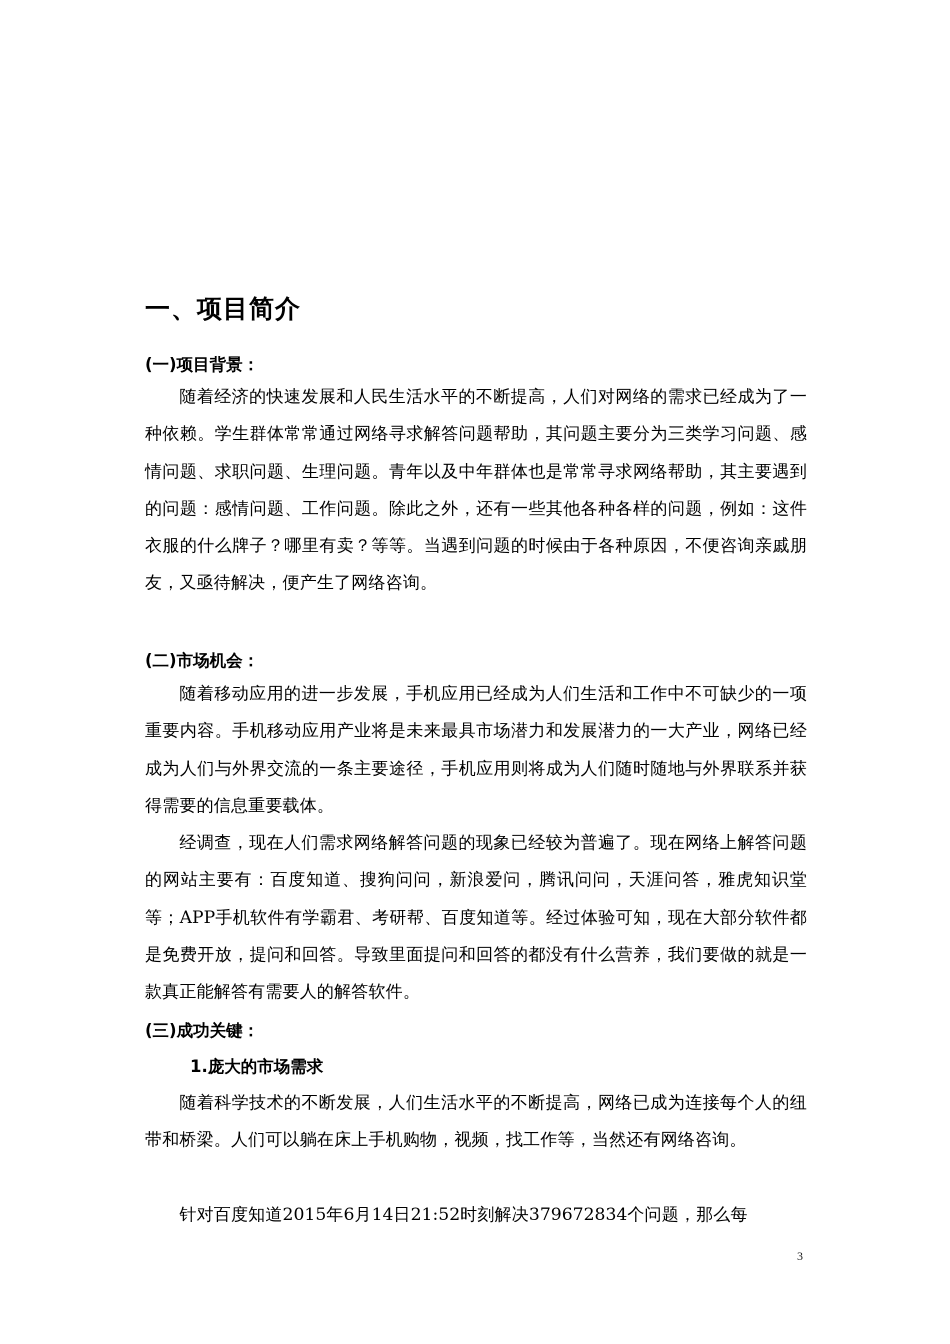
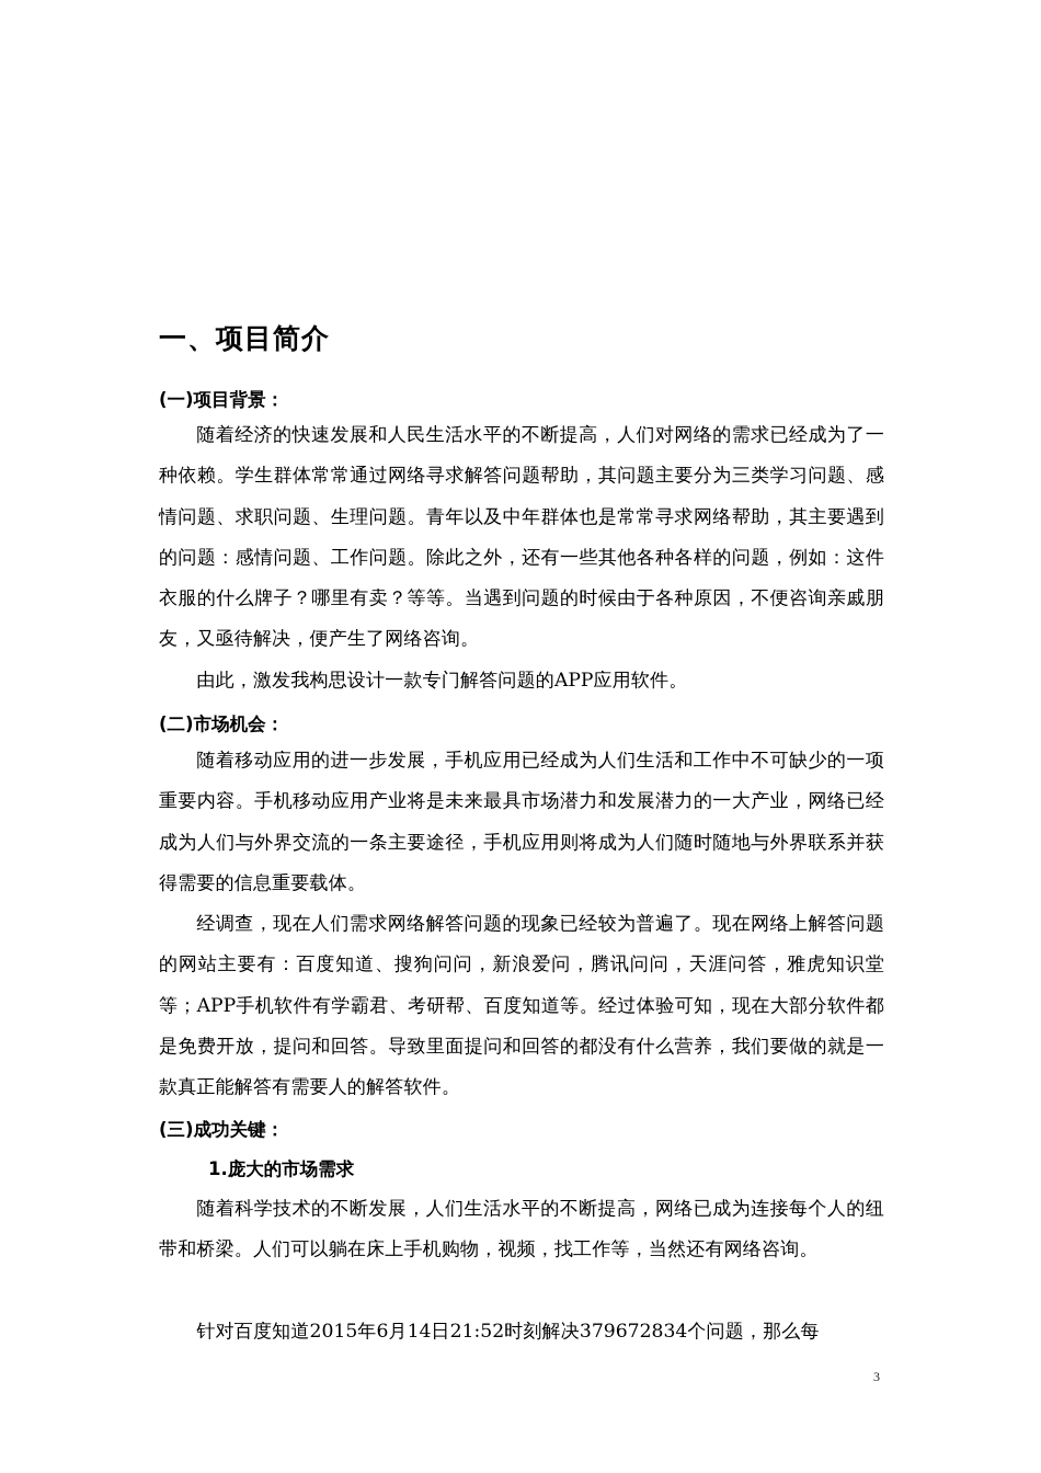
  一、项目简介
  (一)项目背景：
  随着经济的快速发展和人民生活水平的不断提高，人们对网络的需求已经成为了一种依赖。学生群体常常通过网络寻求解答问题帮助，其问题主要分为三类学习问题、感情问题、求职问题、生理问题。青年以及中年群体也是常常寻求网络帮助，其主要遇到的问题：感情问题、工作问题。除此之外，还有一些其他各种各样的问题，例如：这件衣服的什么牌子？哪里有卖？等等。当遇到问题的时候由于各种原因，不便咨询亲戚朋友，又亟待解决，便产生了网络咨询。
+ 由此，激发我构思设计一款专门解答问题的APP应用软件。
  (二)市场机会：
  随着移动应用的进一步发展，手机应用已经成为人们生活和工作中不可缺少的一项重要内容。手机移动应用产业将是未来最具市场潜力和发展潜力的一大产业，网络已经成为人们与外界交流的一条主要途径，手机应用则将成为人们随时随地与外界联系并获得需要的信息重要载体。
  经调查，现在人们需求网络解答问题的现象已经较为普遍了。现在网络上解答问题的网站主要有：百度知道、搜狗问问，新浪爱问，腾讯问问，天涯问答，雅虎知识堂等；APP手机软件有学霸君、考研帮、百度知道等。经过体验可知，现在大部分软件都是免费开放，提问和回答。导致里面提问和回答的都没有什么营养，我们要做的就是一款真正能解答有需要人的解答软件。
  (三)成功关键：
  1.庞大的市场需求
  随着科学技术的不断发展，人们生活水平的不断提高，网络已成为连接每个人的纽带和桥梁。人们可以躺在床上手机购物，视频，找工作等，当然还有网络咨询。
  针对百度知道2015年6月14日21:52时刻解决379672834个问题，那么每
  3
